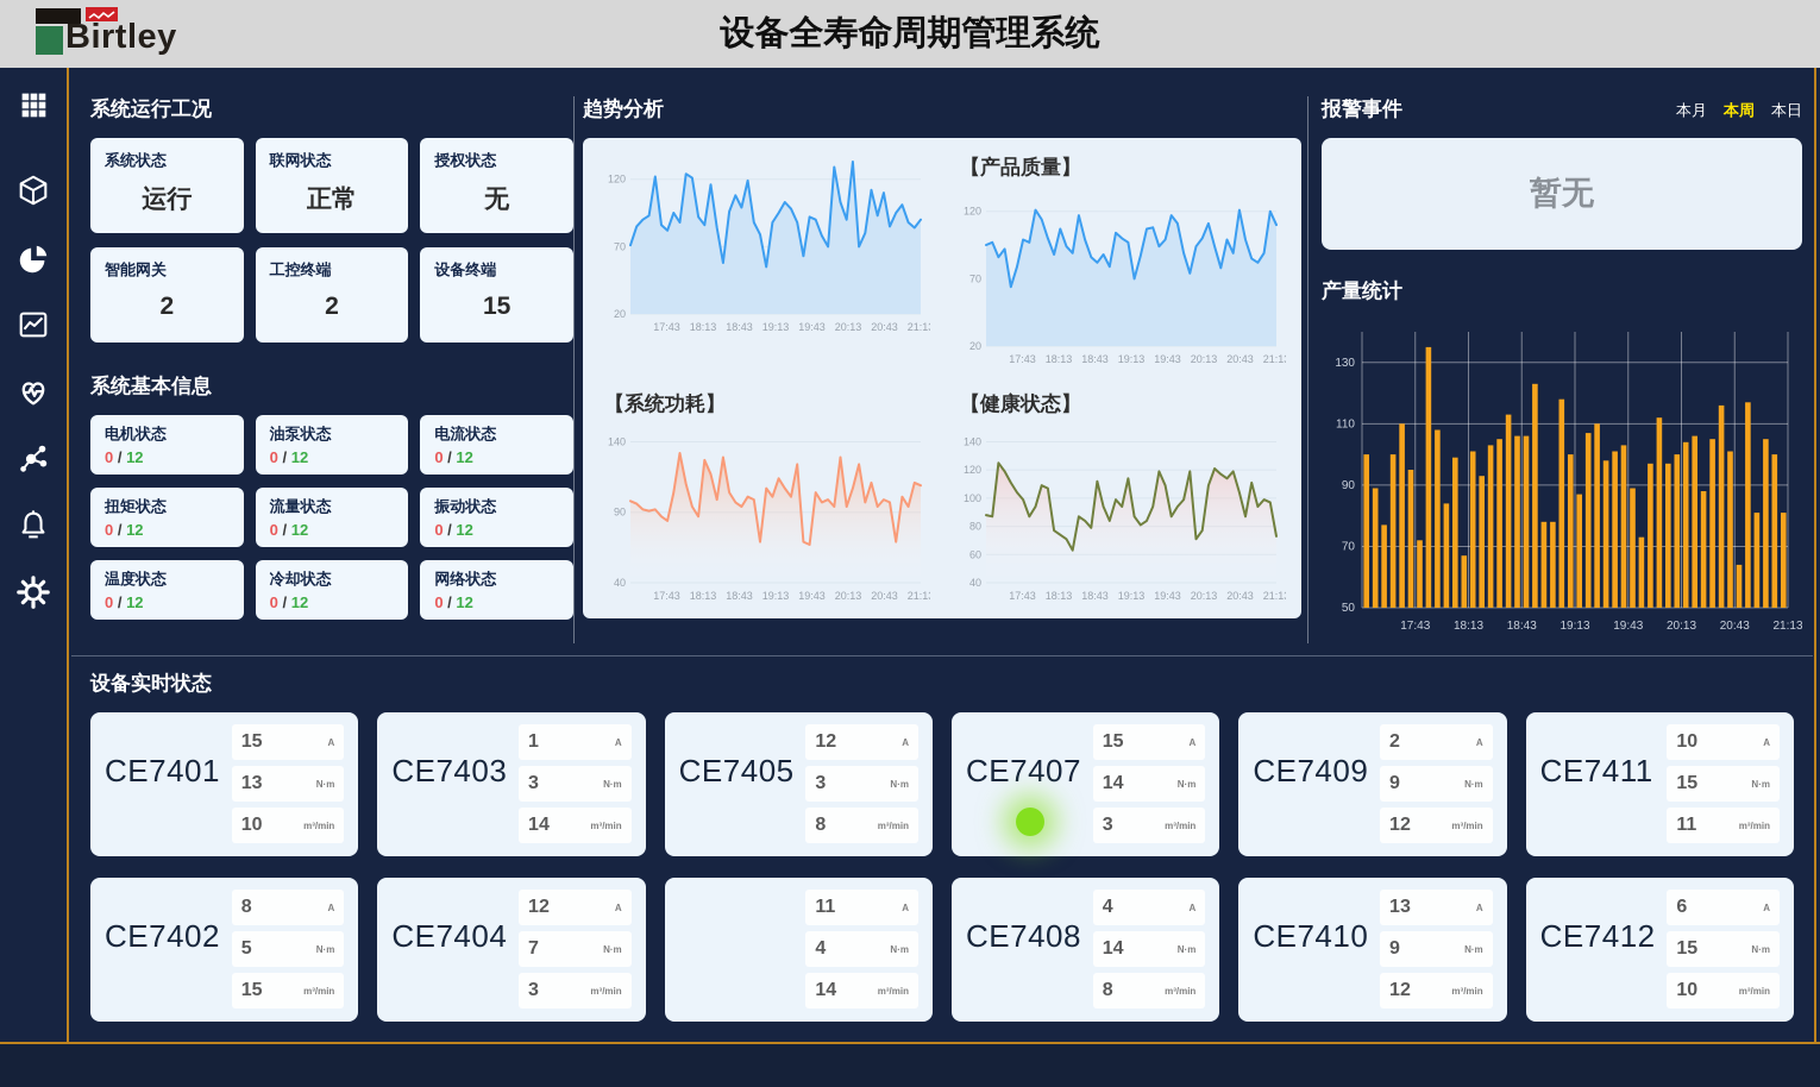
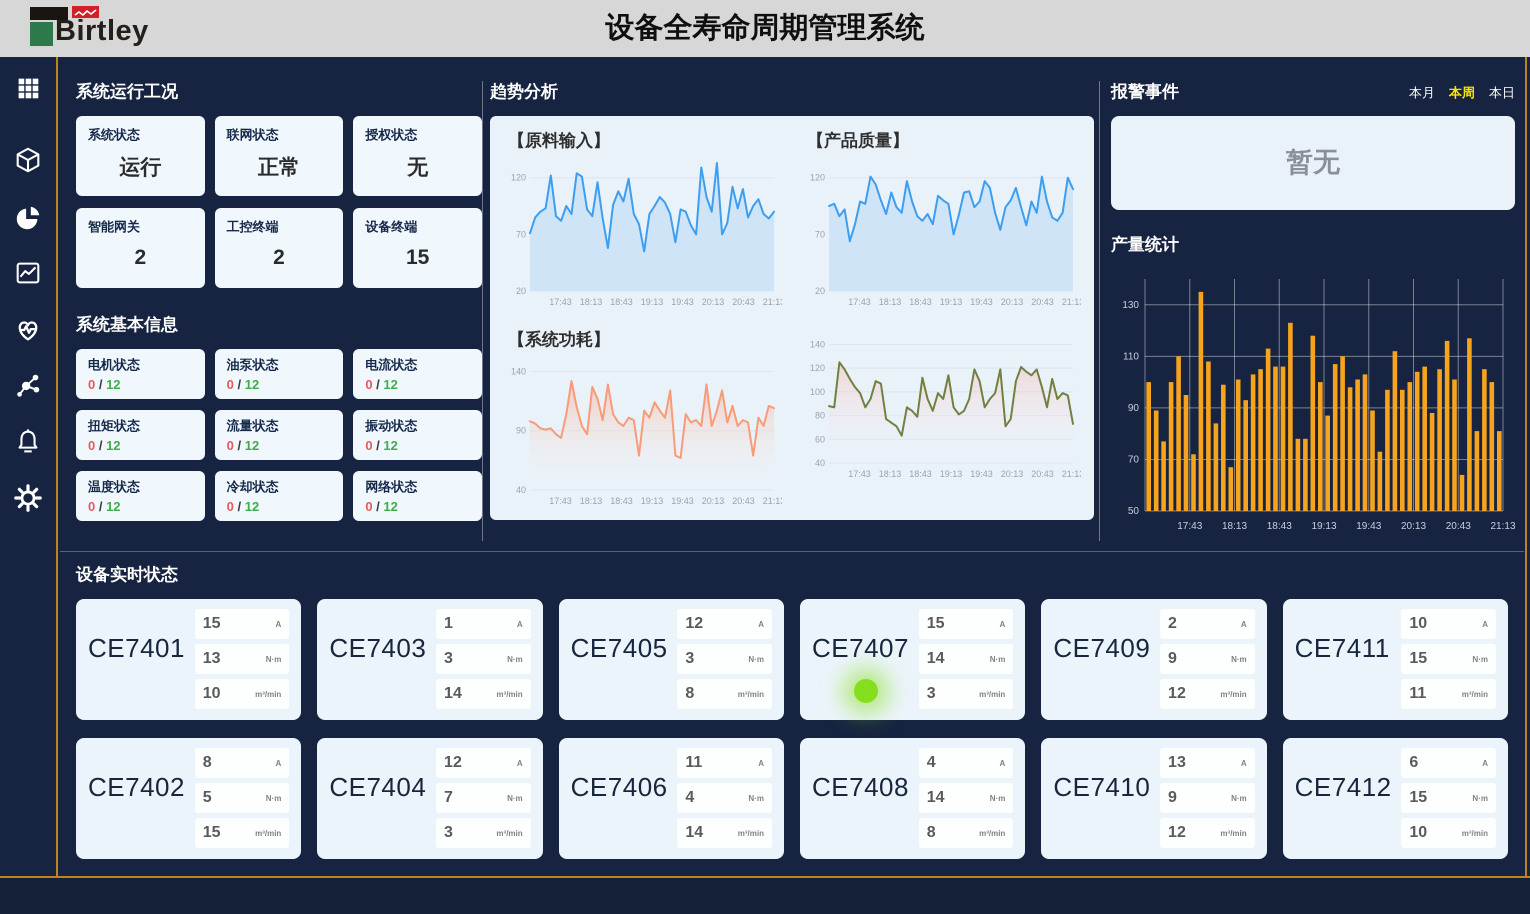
  Birtley
  设备全寿命周期管理系统
  系统运行工况
  系统状态
  运行
  联网状态
  正常
  授权状态
  无
  智能网关
  2
  工控终端
  2
  设备终端
  15
  系统基本信息
  电机状态
  0 / 12
  油泵状态
  0 / 12
  电流状态
  0 / 12
  扭矩状态
  0 / 12
  流量状态
  0 / 12
  振动状态
  0 / 12
  温度状态
  0 / 12
  冷却状态
  0 / 12
  网络状态
  0 / 12
  趋势分析
+ 【原料输入】
  20
  70
  120
  17:43
  18:13
  18:43
  19:13
  19:43
  20:13
  20:43
  21:1
  【产品质量】
  20
  70
  120
  17:43
  18:13
  18:43
  19:13
  19:43
  20:13
  20:43
  21:1
  【系统功耗】
  40
  90
  140
  17:43
  18:13
  18:43
  19:13
  19:43
  20:13
  20:43
  21:1
- 【健康状态】
  40
  60
  80
  100
  120
  140
  17:43
  18:13
  18:43
  19:13
  19:43
  20:13
  20:43
  21:1
  报警事件
  本月
  本周
  本日
  暂无
  产量统计
  17:43
  18:13
  18:43
  19:13
  19:43
  20:13
  20:43
  21:13
  50
  70
  90
  110
  130
  设备实时状态
  CE7401
  15
  A
  13
  N·m
  10
  m³/min
  CE7403
  1
  A
  3
  N·m
  14
  m³/min
  CE7405
  12
  A
  3
  N·m
  8
  m³/min
  CE7407
  15
  A
  14
  N·m
  3
  m³/min
  CE7409
  2
  A
  9
  N·m
  12
  m³/min
  CE7411
  10
  A
  15
  N·m
  11
  m³/min
  CE7402
  8
  A
  5
  N·m
  15
  m³/min
  CE7404
  12
  A
  7
  N·m
  3
  m³/min
+ CE7406
  11
  A
  4
  N·m
  14
  m³/min
  CE7408
  4
  A
  14
  N·m
  8
  m³/min
  CE7410
  13
  A
  9
  N·m
  12
  m³/min
  CE7412
  6
  A
  15
  N·m
  10
  m³/min
